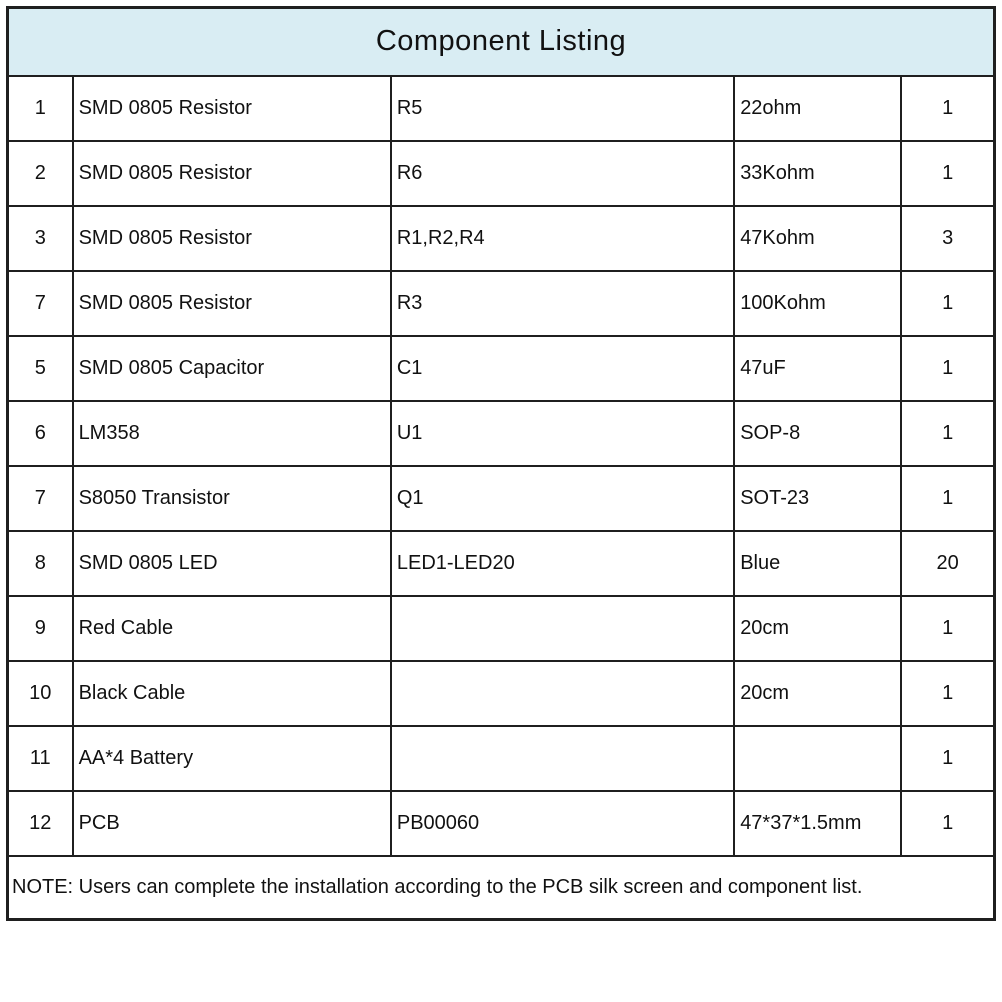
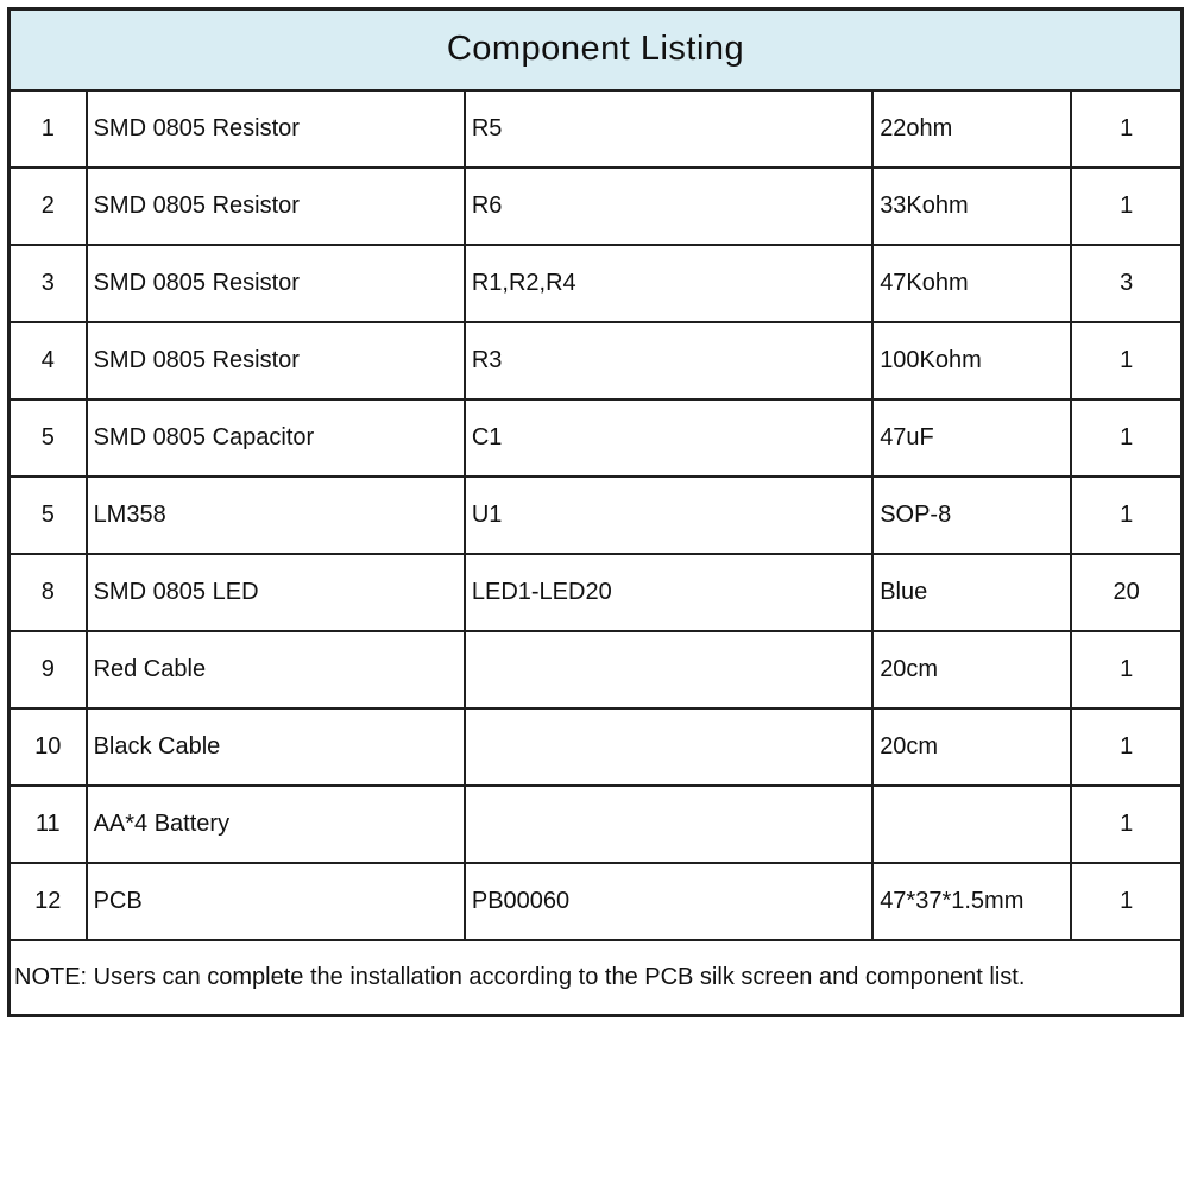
  Component Listing
  1	SMD 0805 Resistor	R5	22ohm	1
  2	SMD 0805 Resistor	R6	33Kohm	1
  3	SMD 0805 Resistor	R1,R2,R4	47Kohm	3
- 7	SMD 0805 Resistor	R3	100Kohm	1
+ 4	SMD 0805 Resistor	R3	100Kohm	1
  5	SMD 0805 Capacitor	C1	47uF	1
- 6	LM358	U1	SOP-8	1
+ 5	LM358	U1	SOP-8	1
- 7	S8050 Transistor	Q1	SOT-23	1
  8	SMD 0805 LED	LED1-LED20	Blue	20
  9	Red Cable		20cm	1
  10	Black Cable		20cm	1
  11	AA*4 Battery			1
  12	PCB	PB00060	47*37*1.5mm	1
  NOTE: Users can complete the installation according to the PCB silk screen and component list.
